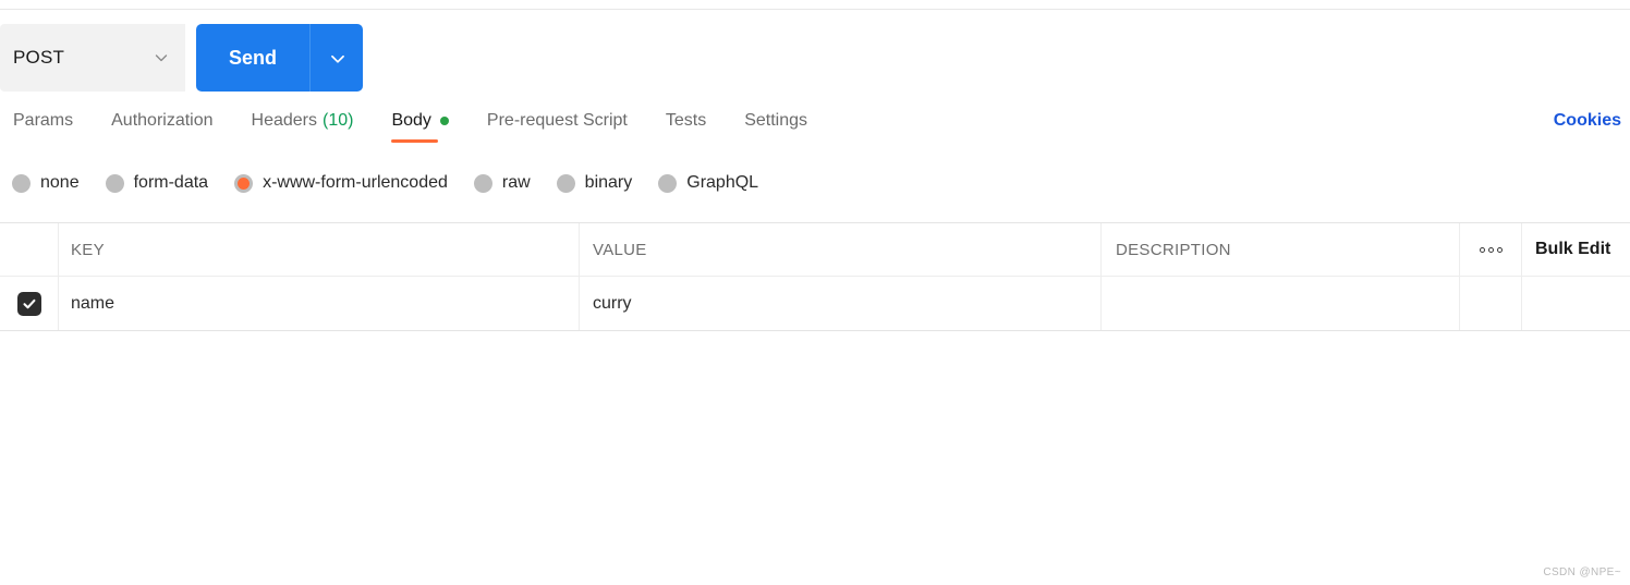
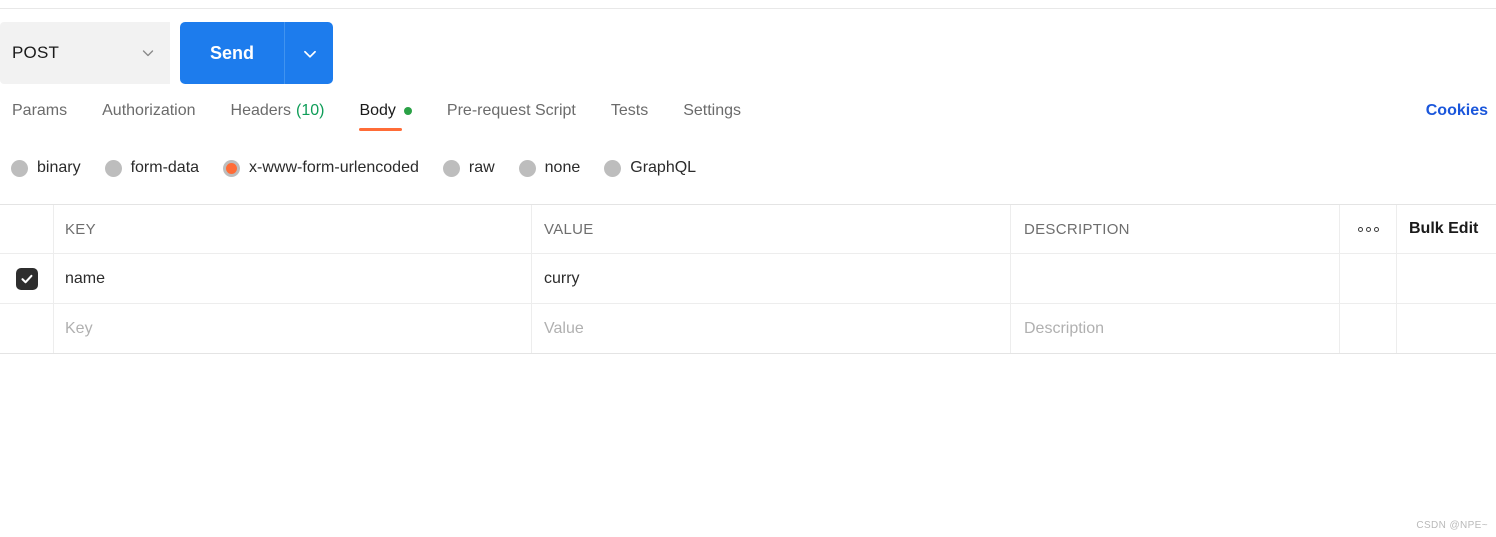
  POST
  Send
  Params
  Authorization
  Headers
  (10)
  Body
  Pre-request Script
  Tests
  Settings
  Cookies
- none
+ binary
  form-data
  x-www-form-urlencoded
  raw
- binary
+ none
  GraphQL
  KEY
  VALUE
  DESCRIPTION
  Bulk Edit
  name
  curry
+ Key
+ Value
+ Description
  CSDN @NPE~
